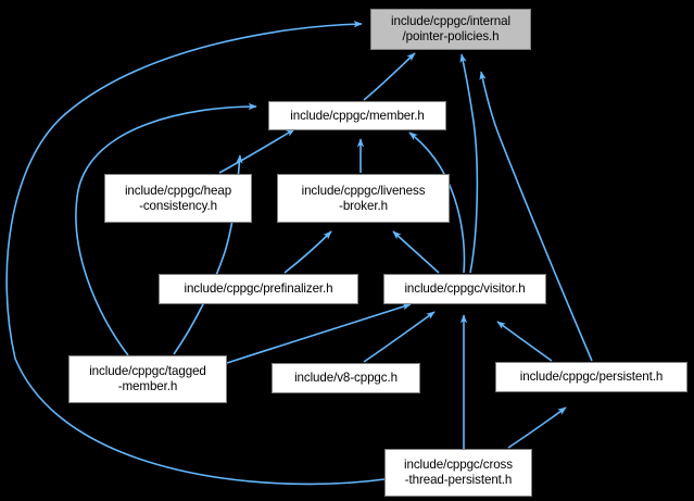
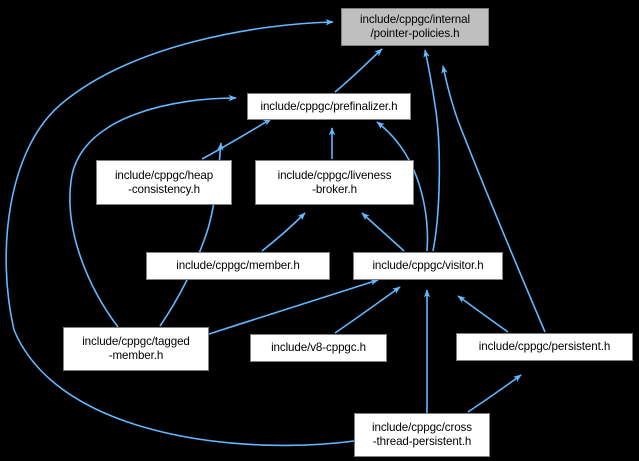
  include/cppgc/internal
  /pointer-policies.h
- include/cppgc/member.h
+ include/cppgc/prefinalizer.h
  include/cppgc/heap
  -consistency.h
  include/cppgc/liveness
  -broker.h
- include/cppgc/prefinalizer.h
+ include/cppgc/member.h
  include/cppgc/visitor.h
  include/cppgc/tagged
  -member.h
  include/v8-cppgc.h
  include/cppgc/persistent.h
  include/cppgc/cross
  -thread-persistent.h
